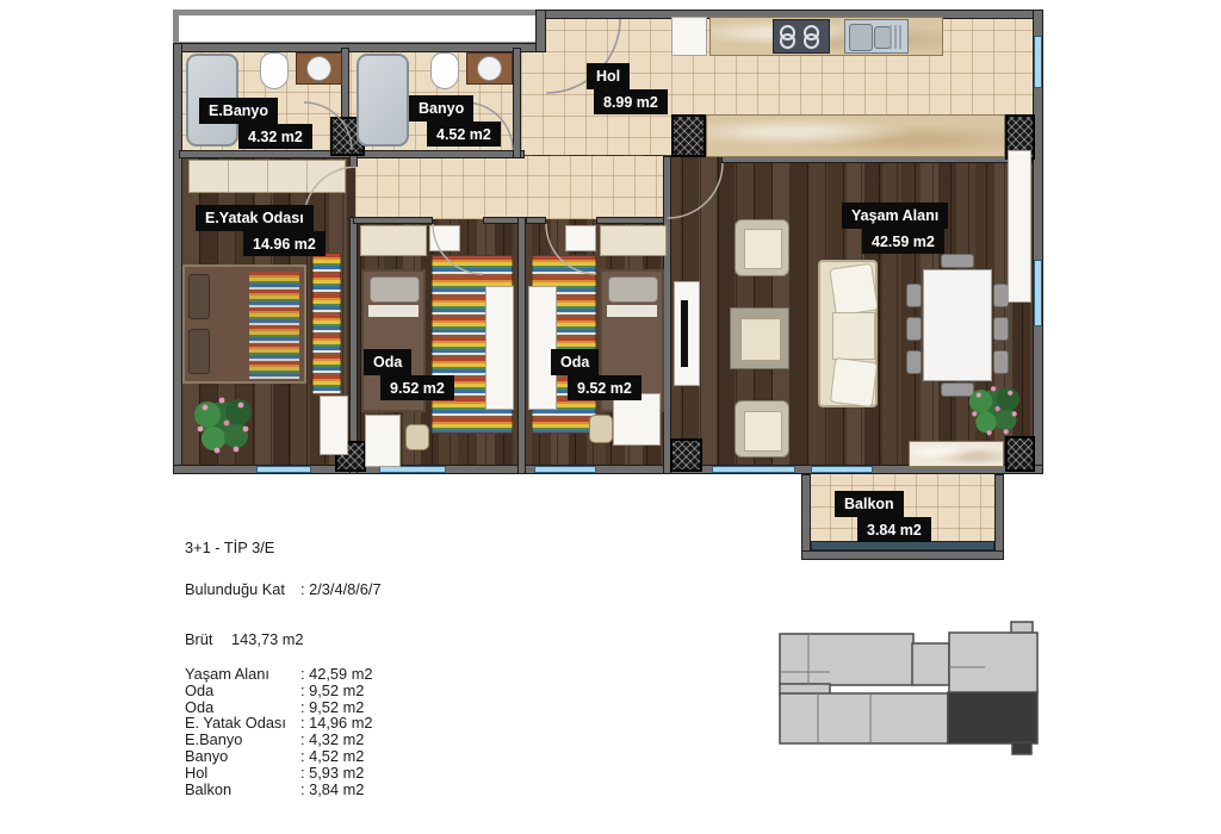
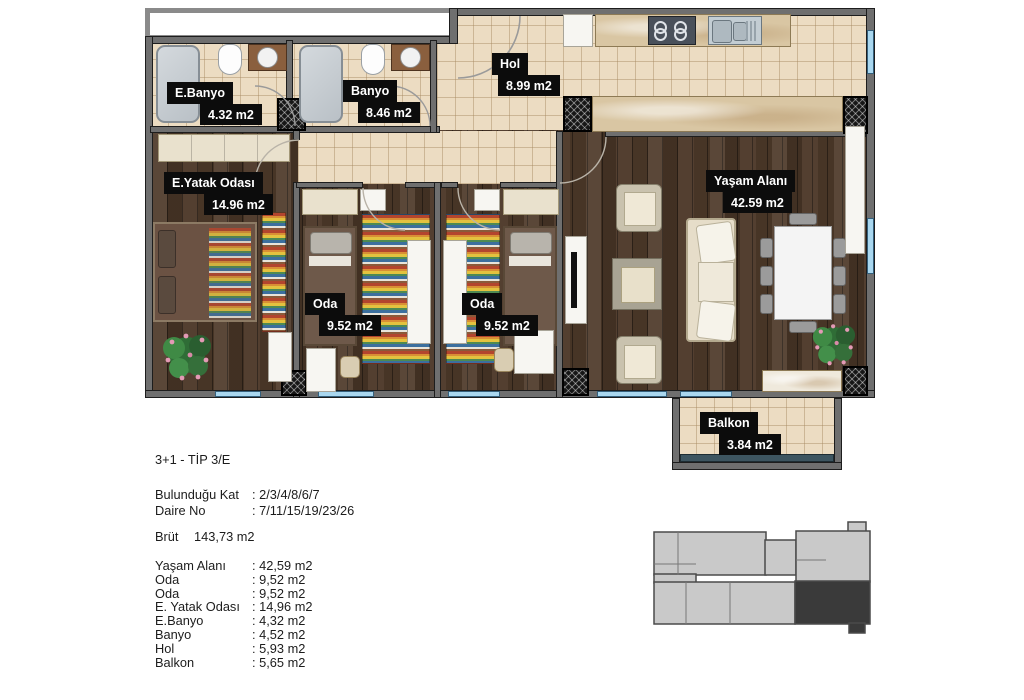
  E.Banyo
  4.32 m2
  Banyo
- 4.52 m2
+ 8.46 m2
  Hol
  8.99 m2
  E.Yatak Odası
  14.96 m2
  Oda
  9.52 m2
  Oda
  9.52 m2
  Yaşam Alanı
  42.59 m2
  Balkon
  3.84 m2
  3+1 - TİP 3/E
  Bulunduğu Kat
  : 2/3/4/8/6/7
+ Daire No
+ : 7/11/15/19/23/26
  Brüt 143,73 m2
  Yaşam Alanı
  : 42,59 m2
  Oda
  : 9,52 m2
  Oda
  : 9,52 m2
  E. Yatak Odası
  : 14,96 m2
  E.Banyo
  : 4,32 m2
  Banyo
  : 4,52 m2
  Hol
  : 5,93 m2
  Balkon
- : 3,84 m2
+ : 5,65 m2
